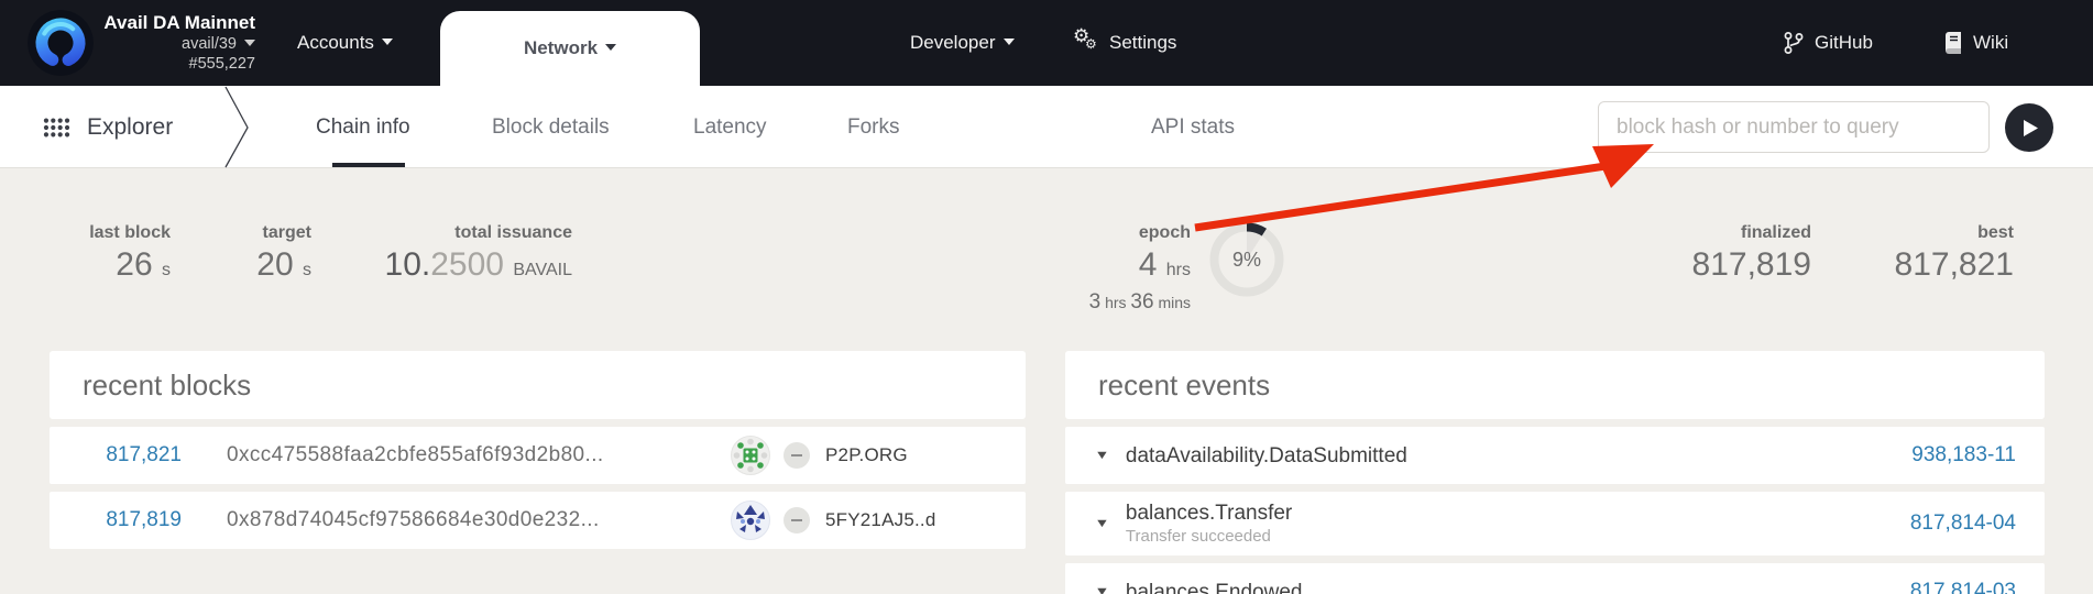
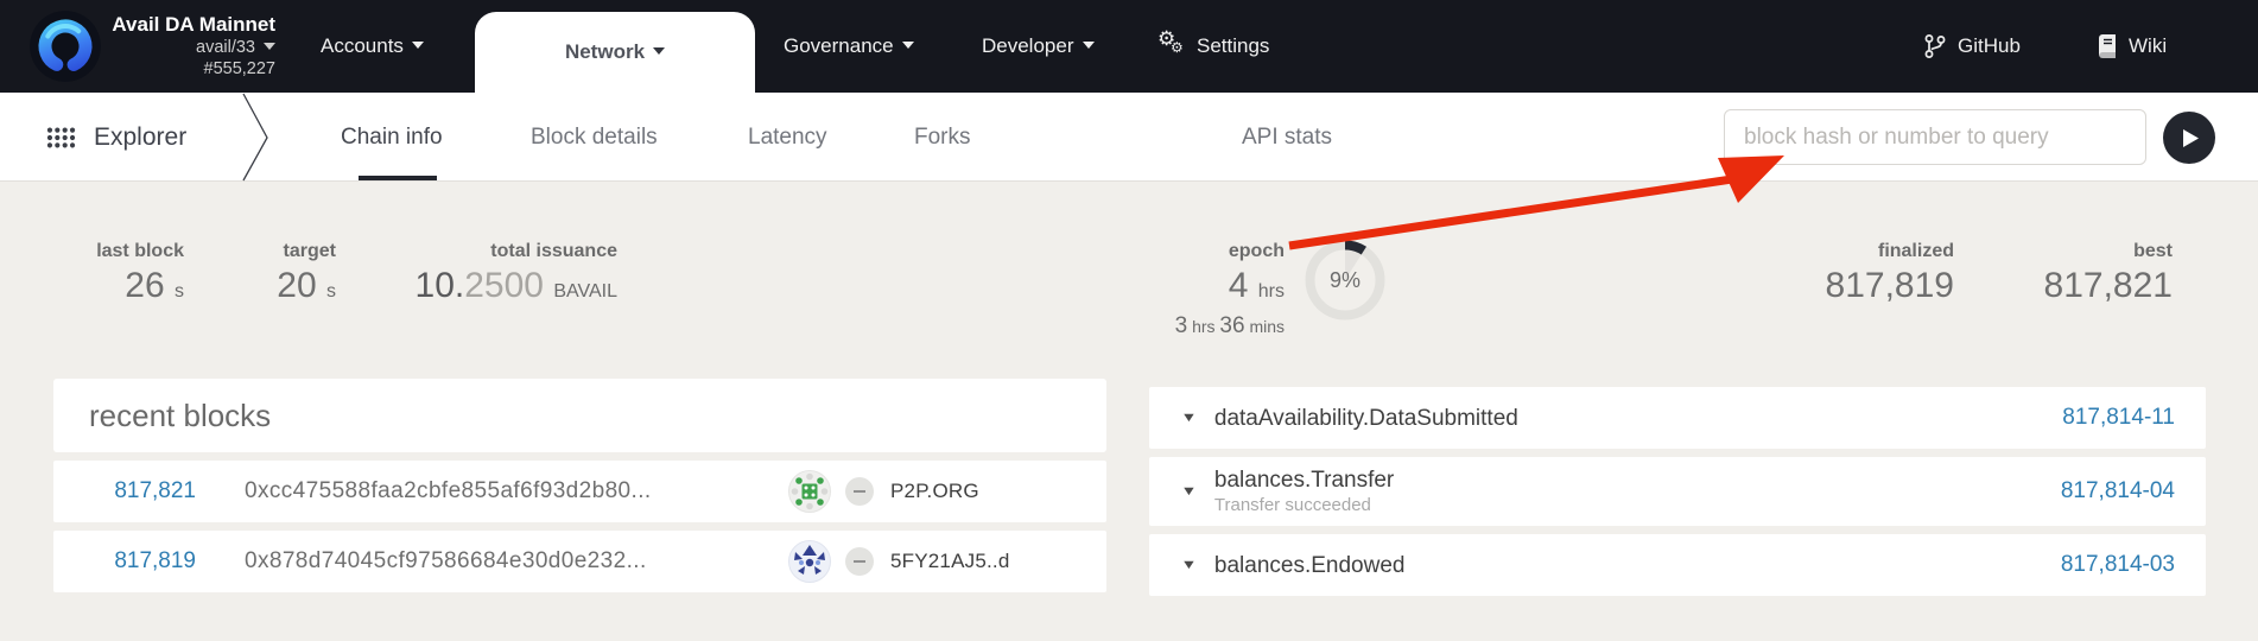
  Avail DA Mainnet
- avail/39
+ avail/33
  #555,227
  Accounts
  Network
+ Governance
  Developer
  ⚙
  ⚙
  Settings
  GitHub
  Wiki
  Explorer
  Chain info
  Block details
  Latency
  Forks
  API stats
  block hash or number to query
  last block
  26 s
  target
  20 s
  total issuance
  10.2500 BAVAIL
  epoch
  4 hrs
  3 hrs 36 mins
  9%
  finalized
  817,819
  best
  817,821
  recent blocks
  817,821
  0xcc475588faa2cbfe855af6f93d2b80...
  P2P.ORG
  817,819
  0x878d74045cf97586684e30d0e232...
  5FY21AJ5..d
- recent events
  ▼
  dataAvailability.DataSubmitted
- 938,183-11
+ 817,814-11
  ▼
  balances.Transfer
  Transfer succeeded
  817,814-04
  ▼
  balances.Endowed
  817,814-03
